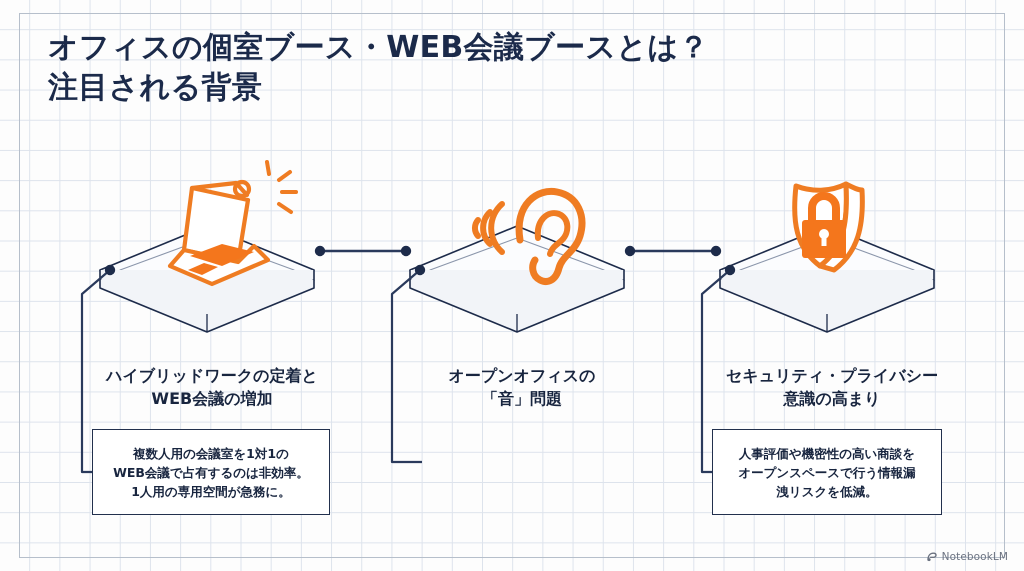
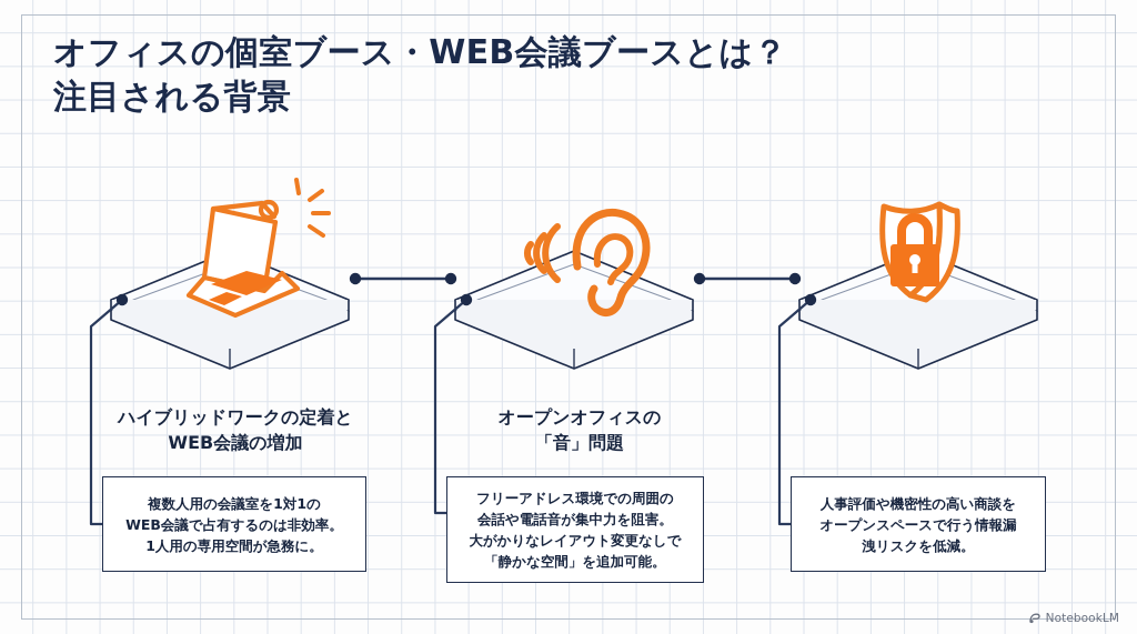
  オフィスの個室ブース・WEB会議ブースとは？
  注目される背景
  ハイブリッドワークの定着と
  WEB会議の増加
  オープンオフィスの
  「音」問題
- セキュリティ・プライバシー
- 意識の高まり
  複数人用の会議室を1対1の
  WEB会議で占有するのは非効率。
  1人用の専用空間が急務に。
+ フリーアドレス環境での周囲の
+ 会話や電話音が集中力を阻害。
+ 大がかりなレイアウト変更なしで
+ 「静かな空間」を追加可能。
  人事評価や機密性の高い商談を
  オープンスペースで行う情報漏
  洩リスクを低減。
  NotebookLM
